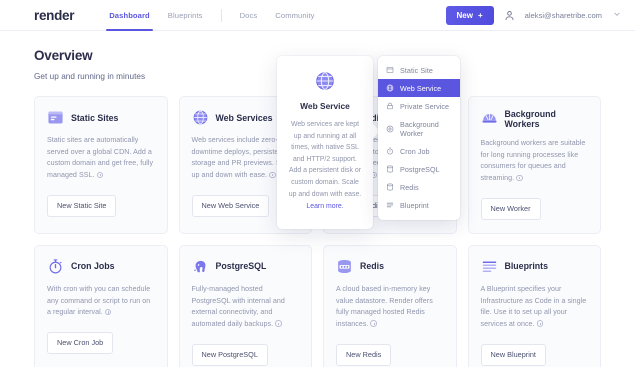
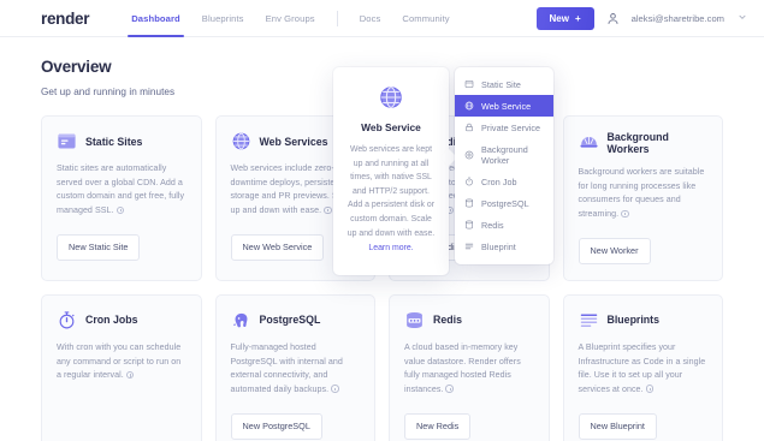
  render
  Dashboard
  Blueprints
+ Env Groups
  Docs
  Community
  New
  +
  aleksi@sharetribe.com
  Overview
  Get up and running in minutes
  Static Sites
  Static sites are automatically served over a global CDN. Add a custom domain and get free, fully managed SSL.
  New Static Site
  Web Services
  Web services include zerodowntime deploys, persist storage and PR previews. up and down with ease.
  New Web Service
  Background Workers
  Background workers are suitable for long running processes like consumers for queues and streaming.
  New Worker
  Cron Jobs
  With cron with you can schedule any command or script to run on a regular interval.
- New Cron Job
  PostgreSQL
  Fully-managed hosted PostgreSQL with internal and external connectivity, and automated daily backups.
  New PostgreSQL
  Redis
  A cloud based in-memory key value datastore. Render offers fully managed hosted Redis instances.
  New Redis
  Blueprints
  A Blueprint specifies your Infrastructure as Code in a single file. Use it to set up all your services at once.
  New Blueprint
  Web Service
  Static Site
  Web Service
  Private Service
  Background Worker
  Cron Job
  PostgreSQL
  Redis
  Blueprint
